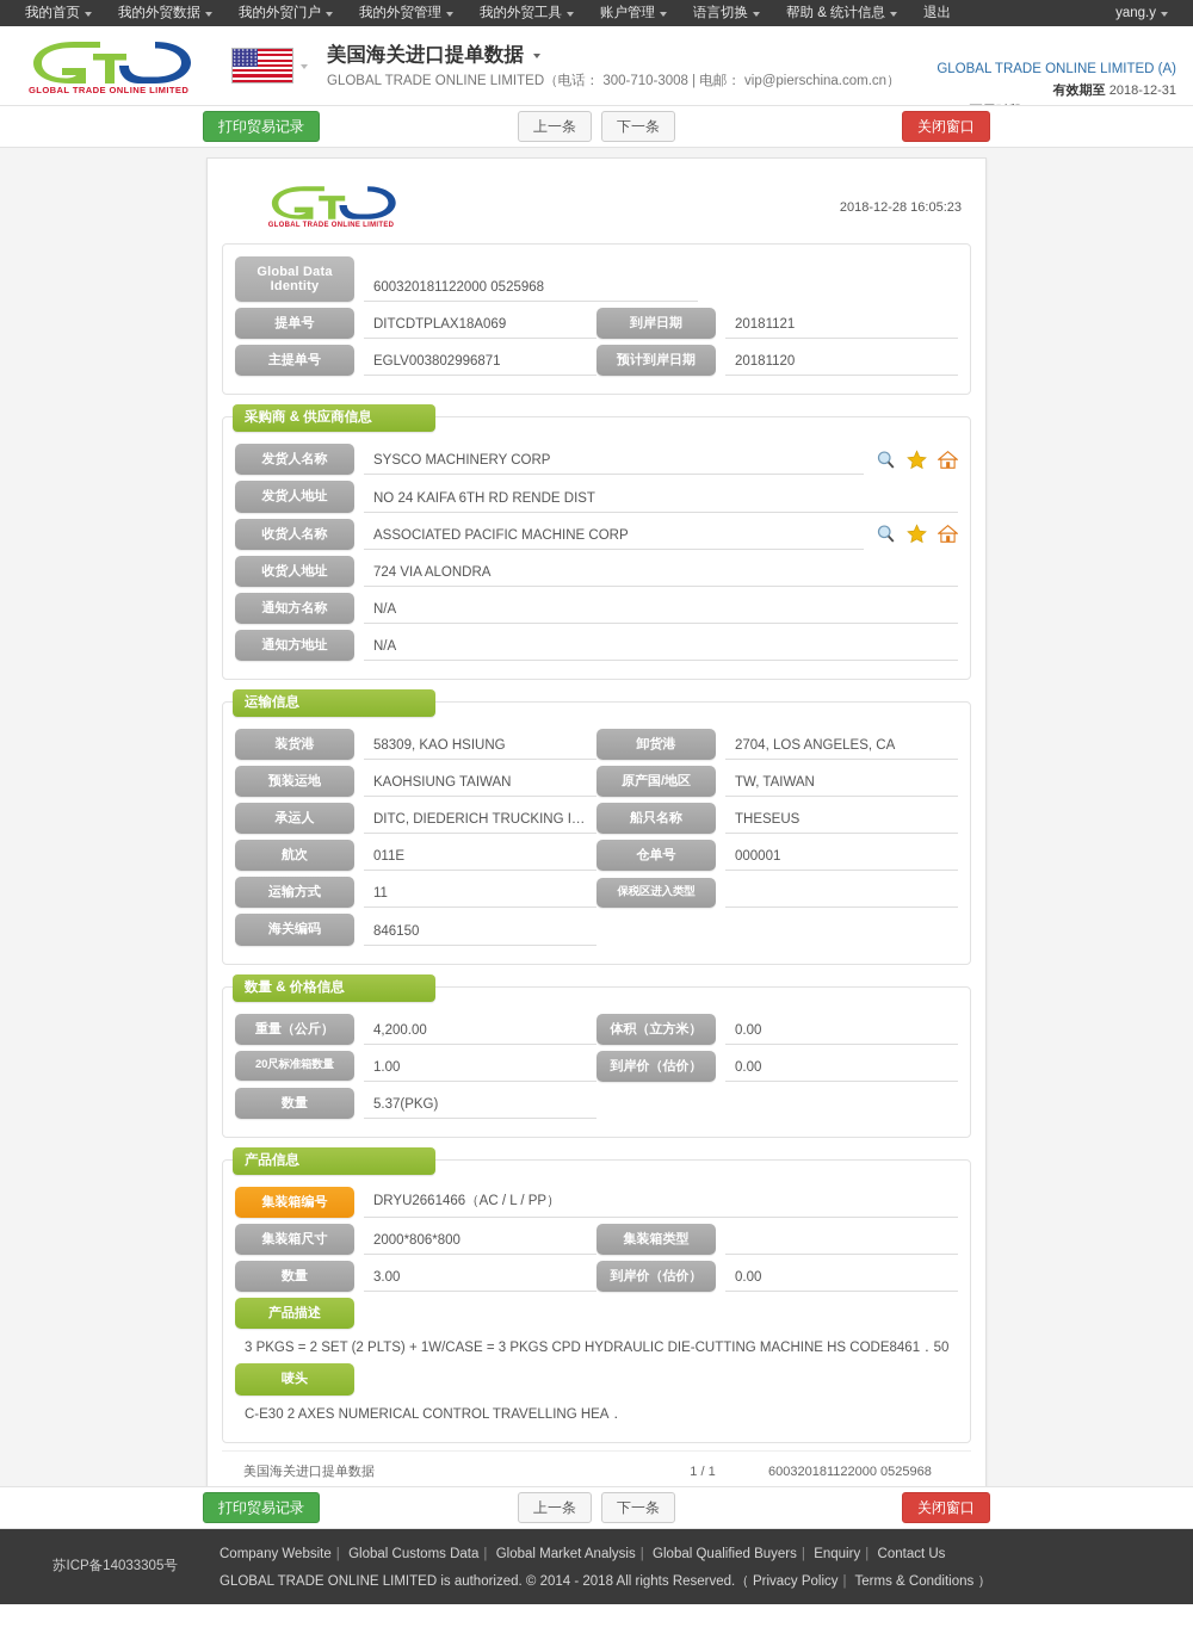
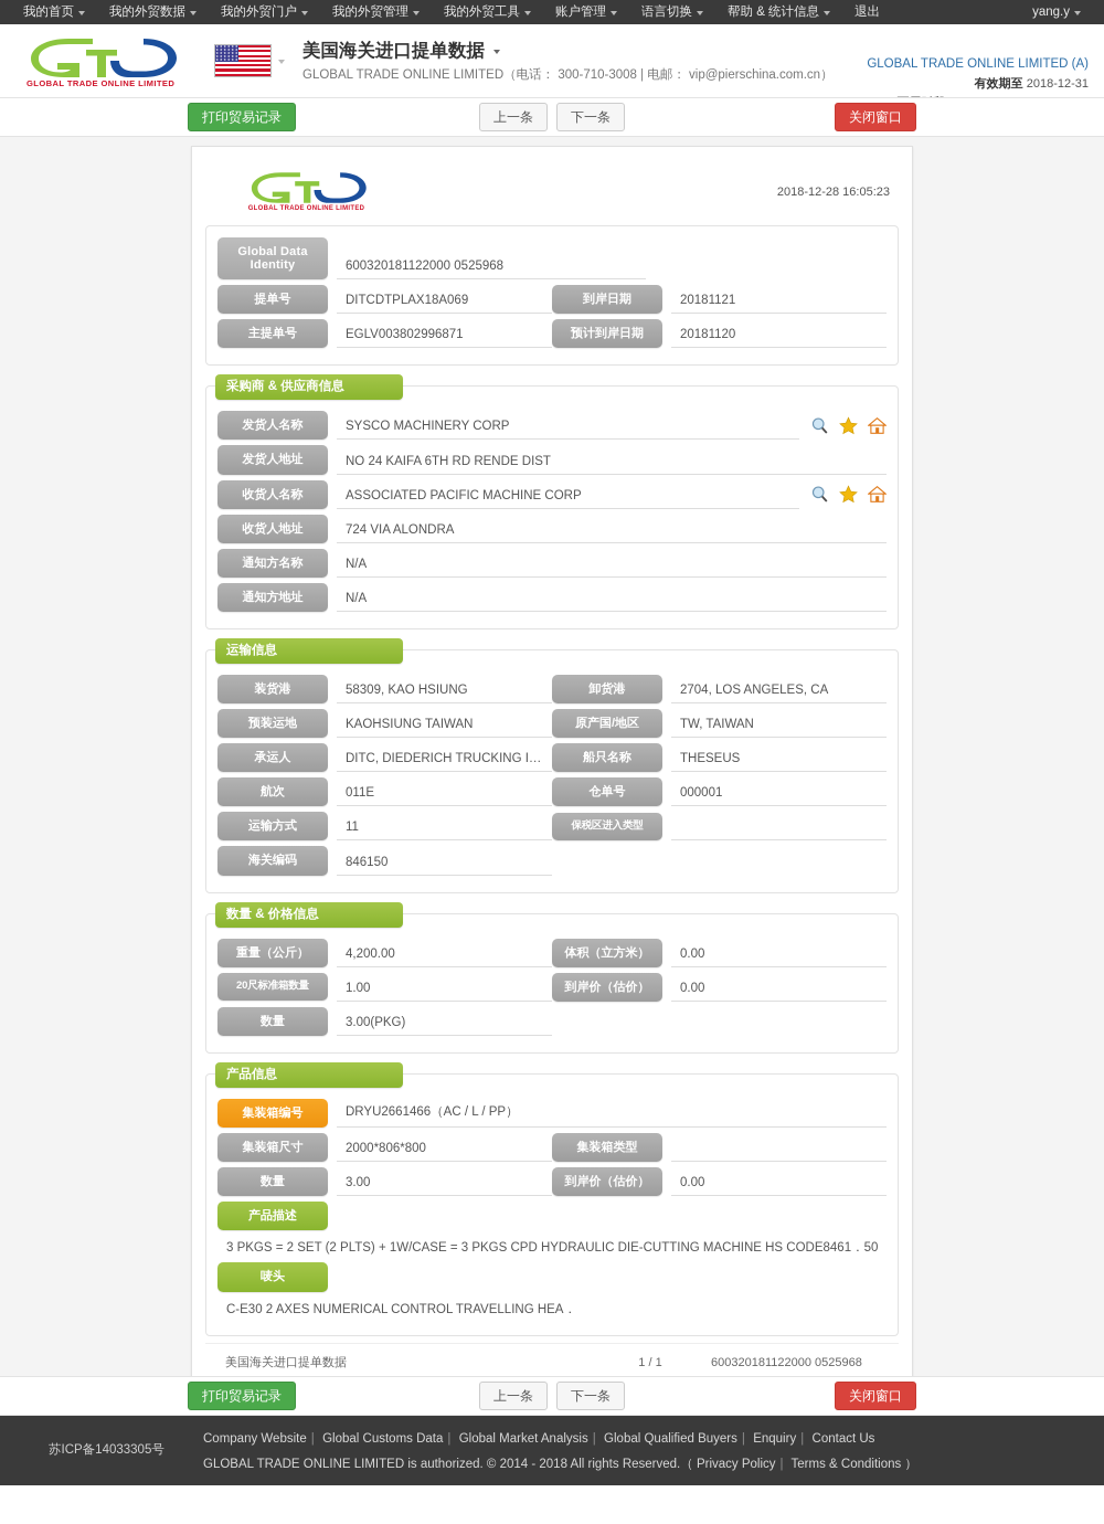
  我的首页
  我的外贸数据
  我的外贸门户
  我的外贸管理
  我的外贸工具
  账户管理
  语言切换
  帮助 & 统计信息
  退出
  yang.y
  GLOBAL TRADE ONLINE LIMITED
  美国海关进口提单数据
  GLOBAL TRADE ONLINE LIMITED（电话： 300-710-3008 | 电邮： vip@pierschina.com.cn）
  GLOBAL TRADE ONLINE LIMITED (A)
  有效期至 2018-12-31
  打印贸易记录
  上一条
  下一条
  关闭窗口
  2018-12-28 16:05:23
  Global Data Identity
  600320181122000 0525968
  提单号
  DITCDTPLAX18A069
  到岸日期
  20181121
  主提单号
  EGLV003802996871
  预计到岸日期
  20181120
  采购商 & 供应商信息
  发货人名称
  SYSCO MACHINERY CORP
  发货人地址
  NO 24 KAIFA 6TH RD RENDE DIST
  收货人名称
  ASSOCIATED PACIFIC MACHINE CORP
  收货人地址
  724 VIA ALONDRA
  通知方名称
  N/A
  通知方地址
  N/A
  运输信息
  装货港
  58309, KAO HSIUNG
  卸货港
  2704, LOS ANGELES, CA
  预装运地
  KAOHSIUNG TAIWAN
  原产国/地区
  TW, TAIWAN
  承运人
  DITC, DIEDERICH TRUCKING INC
  船只名称
  THESEUS
  航次
  011E
  仓单号
  000001
  运输方式
  11
  保税区进入类型
  海关编码
  846150
  数量 & 价格信息
  重量（公斤）
  4,200.00
  体积（立方米）
  0.00
  20尺标准箱数量
  1.00
  到岸价（估价）
  0.00
  数量
- 5.37(PKG)
+ 3.00(PKG)
  产品信息
  集装箱编号
  DRYU2661466（AC / L / PP）
  集装箱尺寸
  2000*806*800
  集装箱类型
  数量
  3.00
  到岸价（估价）
  0.00
  产品描述
  3 PKGS = 2 SET (2 PLTS) + 1W/CASE = 3 PKGS CPD HYDRAULIC DIE-CUTTING MACHINE HS CODE8461．50
  唛头
  C-E30 2 AXES NUMERICAL CONTROL TRAVELLING HEA．
  美国海关进口提单数据
  1 / 1
  600320181122000 0525968
  打印贸易记录
  上一条
  下一条
  关闭窗口
  苏ICP备14033305号
  Company Website | Global Customs Data | Global Market Analysis | Global Qualified Buyers | Enquiry | Contact Us
  GLOBAL TRADE ONLINE LIMITED is authorized. © 2014 - 2018 All rights Reserved.（ Privacy Policy | Terms & Conditions ）
